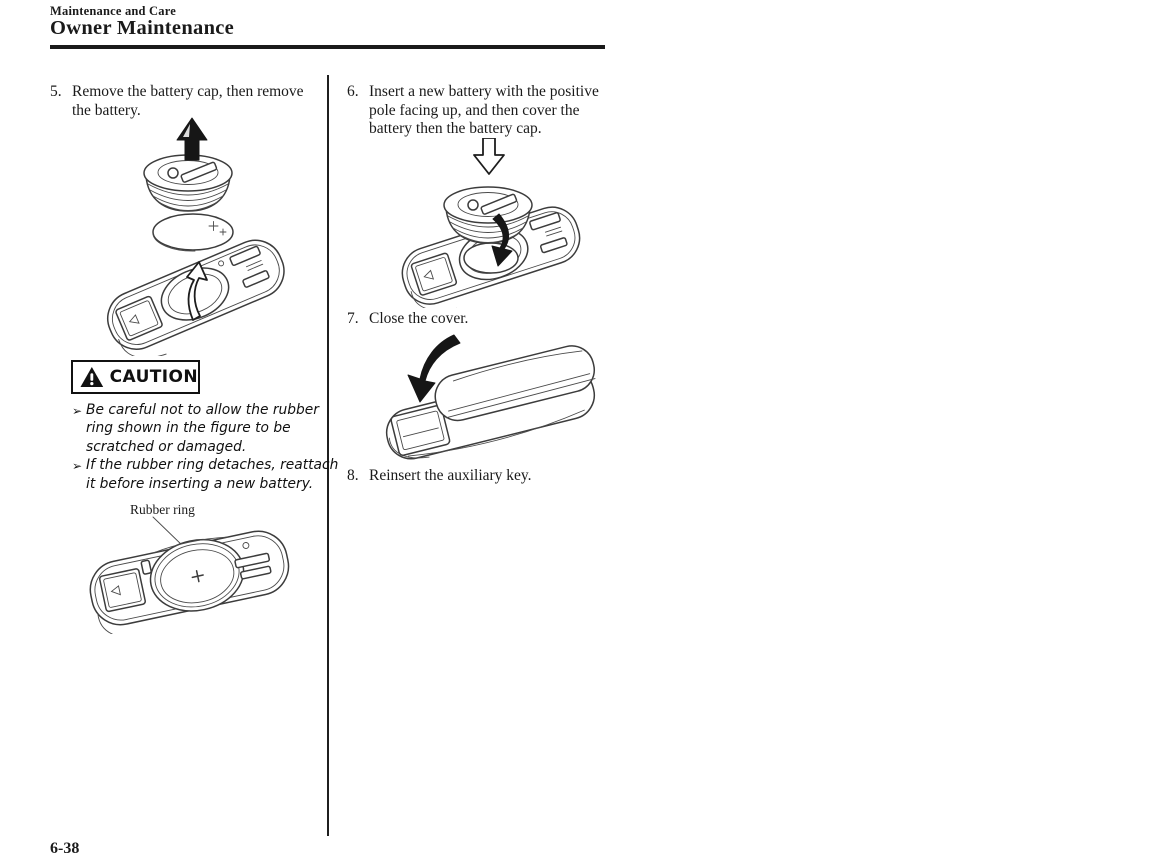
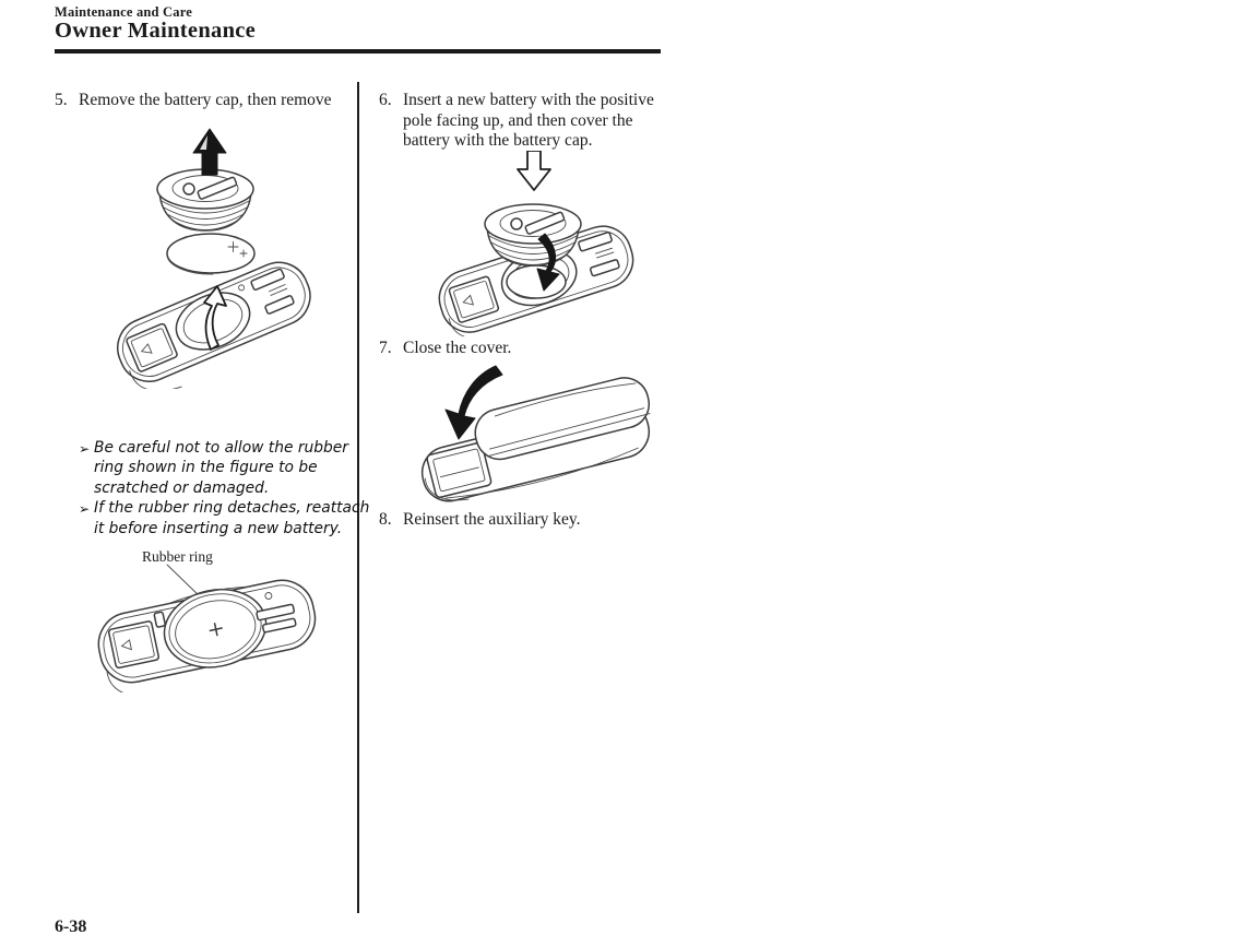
  Maintenance and Care
  Owner Maintenance
  5.
  Remove the battery cap, then remove
- the battery.
- CAUTION
  ➢
  Be careful not to allow the rubber
  ring shown in the figure to be
  scratched or damaged.
  ➢
  If the rubber ring detaches, reattach
  it before inserting a new battery.
  Rubber ring
  6.
  Insert a new battery with the positive
  pole facing up, and then cover the
- battery then the battery cap.
+ battery with the battery cap.
  7.
  Close the cover.
  8.
  Reinsert the auxiliary key.
  6-38
